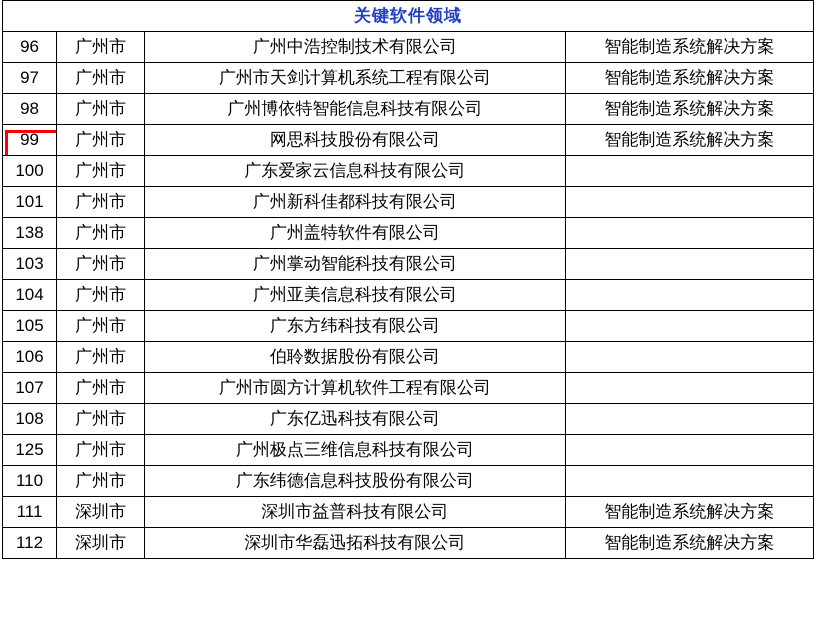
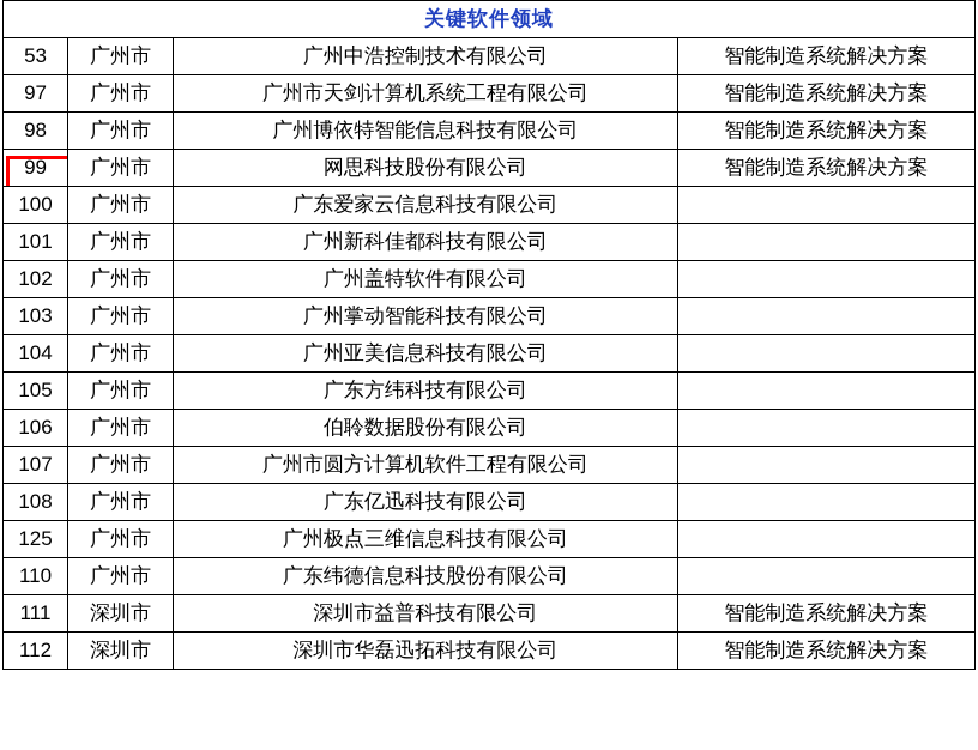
  关键软件领域
- 96	广州市	广州中浩控制技术有限公司	智能制造系统解决方案
+ 53	广州市	广州中浩控制技术有限公司	智能制造系统解决方案
  97	广州市	广州市天剑计算机系统工程有限公司	智能制造系统解决方案
  98	广州市	广州博依特智能信息科技有限公司	智能制造系统解决方案
  99	广州市	网思科技股份有限公司	智能制造系统解决方案
  100	广州市	广东爱家云信息科技有限公司
  101	广州市	广州新科佳都科技有限公司
- 138	广州市	广州盖特软件有限公司
+ 102	广州市	广州盖特软件有限公司
  103	广州市	广州掌动智能科技有限公司
  104	广州市	广州亚美信息科技有限公司
  105	广州市	广东方纬科技有限公司
  106	广州市	伯聆数据股份有限公司
  107	广州市	广州市圆方计算机软件工程有限公司
  108	广州市	广东亿迅科技有限公司
  125	广州市	广州极点三维信息科技有限公司
  110	广州市	广东纬德信息科技股份有限公司
  111	深圳市	深圳市益普科技有限公司	智能制造系统解决方案
  112	深圳市	深圳市华磊迅拓科技有限公司	智能制造系统解决方案
